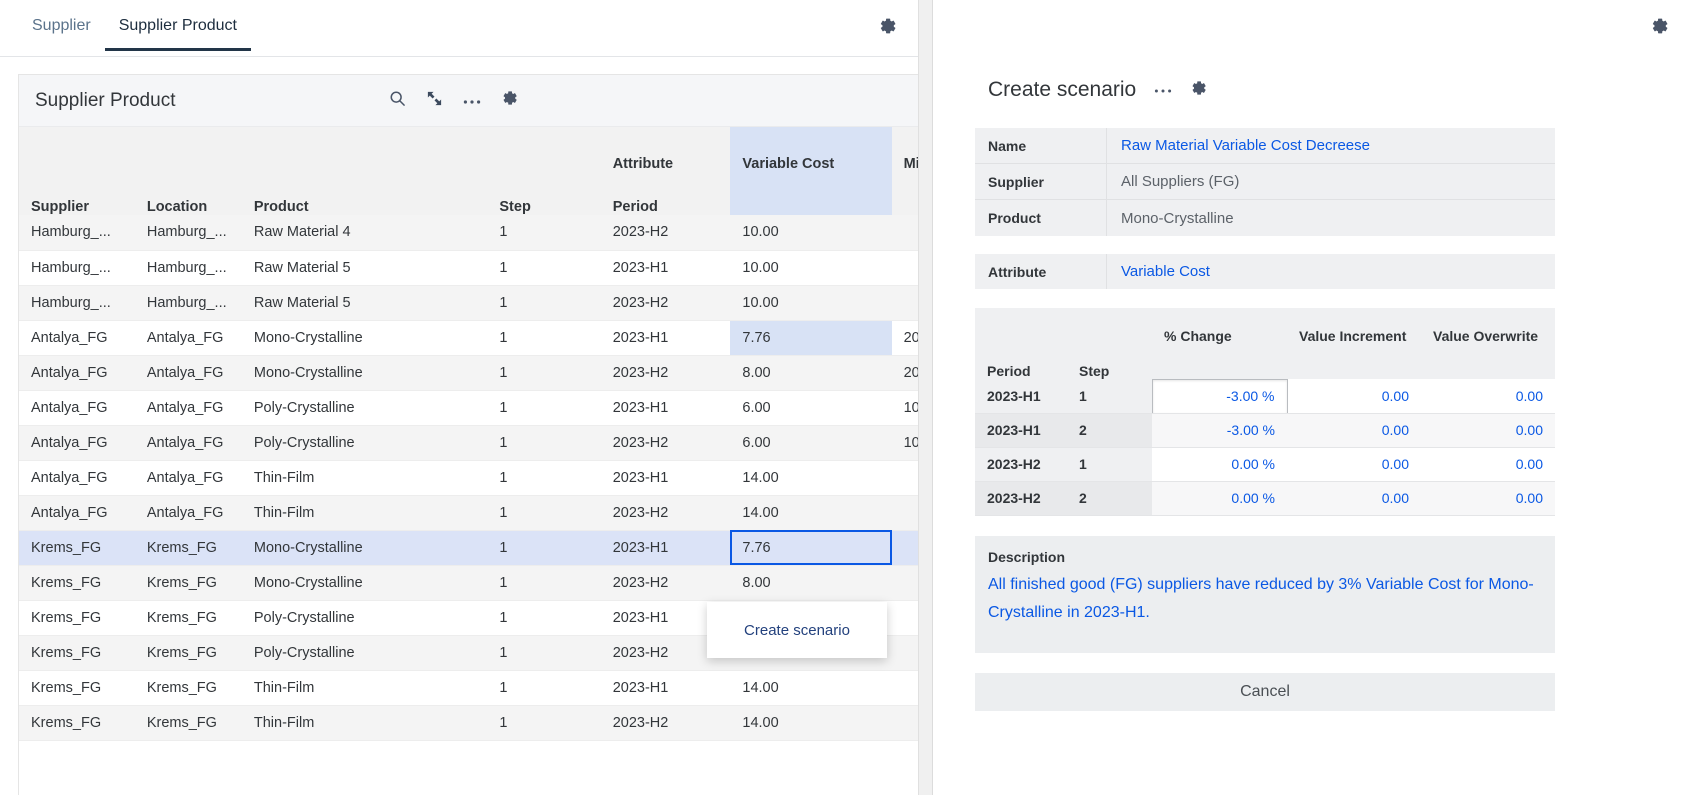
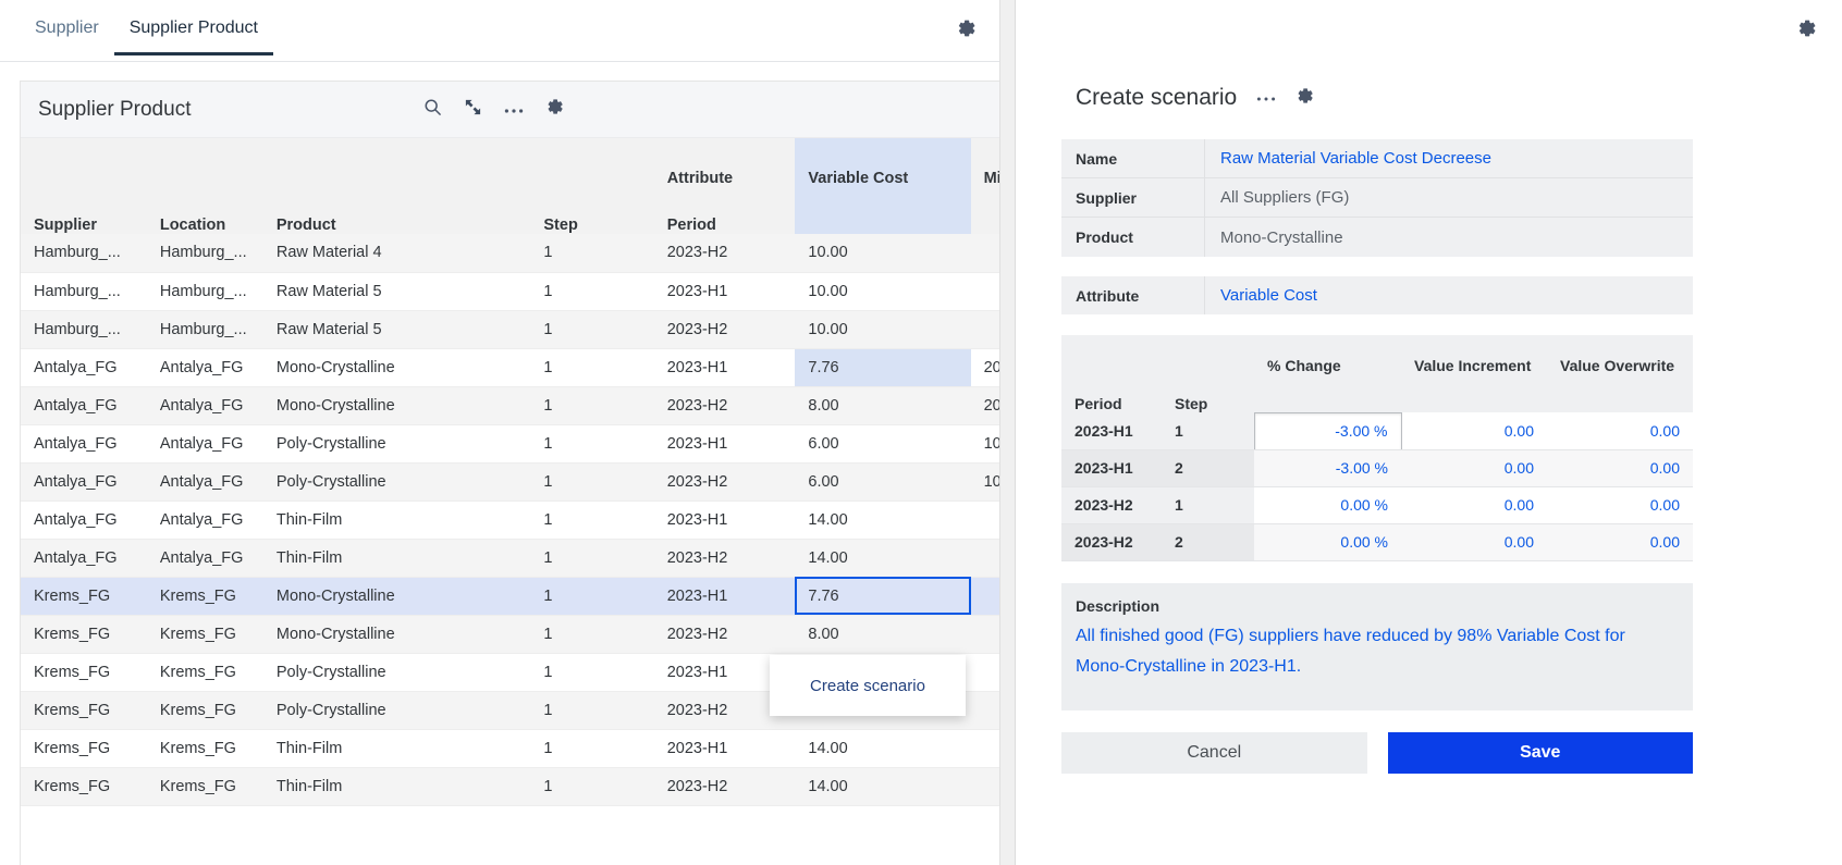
  Supplier
  Supplier Product
  Supplier Product
  Supplier	Location	Product	Step	Period
  Hamburg_...	Hamburg_...	Raw Material 4	1	2023-H2	10.00
  Hamburg_...	Hamburg_...	Raw Material 5	1	2023-H1	10.00
  Hamburg_...	Hamburg_...	Raw Material 5	1	2023-H2	10.00
  Antalya_FG	Antalya_FG	Mono-Crystalline	1	2023-H1	7.76	20
  Antalya_FG	Antalya_FG	Mono-Crystalline	1	2023-H2	8.00	20
  Antalya_FG	Antalya_FG	Poly-Crystalline	1	2023-H1	6.00	10
  Antalya_FG	Antalya_FG	Poly-Crystalline	1	2023-H2	6.00	10
  Antalya_FG	Antalya_FG	Thin-Film	1	2023-H1	14.00
  Antalya_FG	Antalya_FG	Thin-Film	1	2023-H2	14.00
  Krems_FG	Krems_FG	Mono-Crystalline	1	2023-H1	7.76
  Krems_FG	Krems_FG	Mono-Crystalline	1	2023-H2	8.00
  Krems_FG	Krems_FG	Poly-Crystalline	1	2023-H1
  Krems_FG	Krems_FG	Poly-Crystalline	1	2023-H2
  Krems_FG	Krems_FG	Thin-Film	1	2023-H1	14.00
  Krems_FG	Krems_FG	Thin-Film	1	2023-H2	14.00
  Create scenario
  Create scenario
  Name
  Raw Material Variable Cost Decreese
  Supplier
  All Suppliers (FG)
  Product
  Mono-Crystalline
  Attribute
  Variable Cost
  	% Change	Value Increment	Value Overwrite
  Period	Step
  2023-H1	1	-3.00 %	0.00	0.00
  2023-H1	2	-3.00 %	0.00	0.00
  2023-H2	1	0.00 %	0.00	0.00
  2023-H2	2	0.00 %	0.00	0.00
  Description
- All finished good (FG) suppliers have reduced by 3% Variable Cost for Mono-Crystalline in 2023-H1.
+ All finished good (FG) suppliers have reduced by 98% Variable Cost for Mono-Crystalline in 2023-H1.
  Cancel
+ Save
